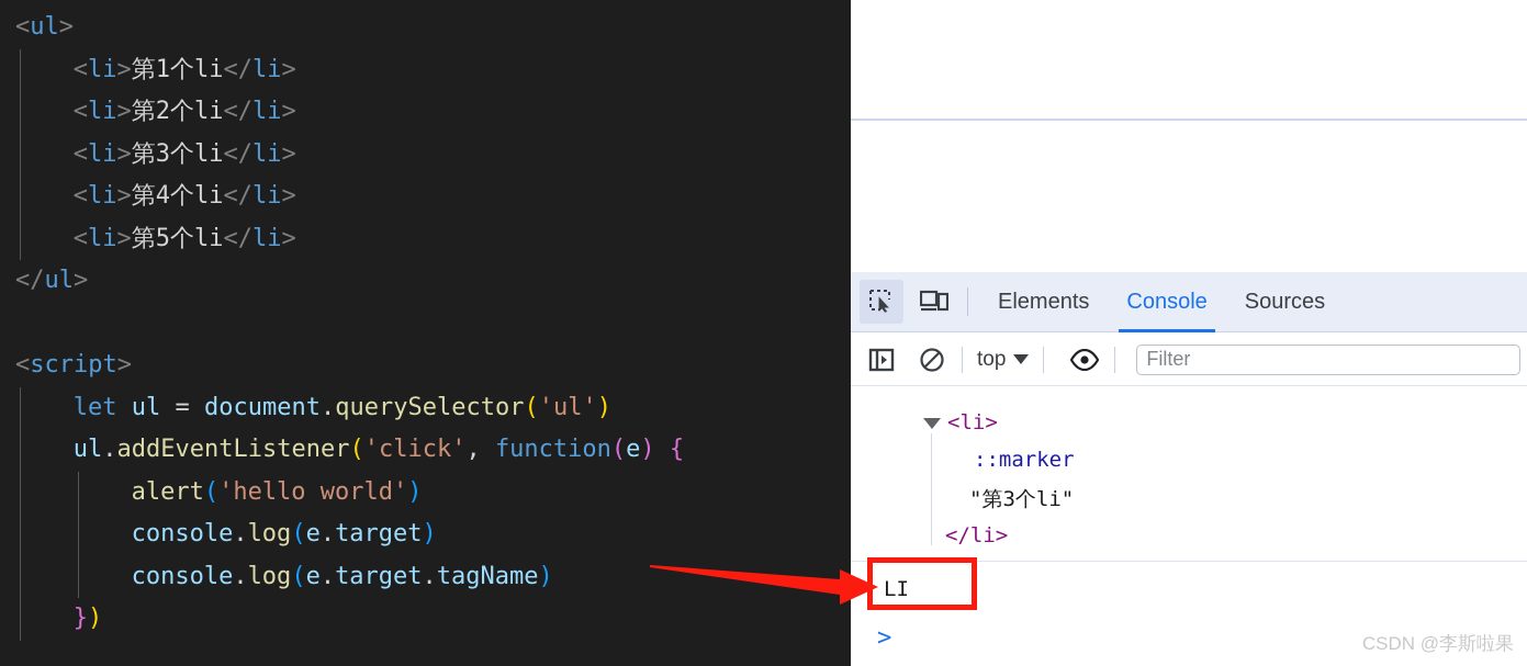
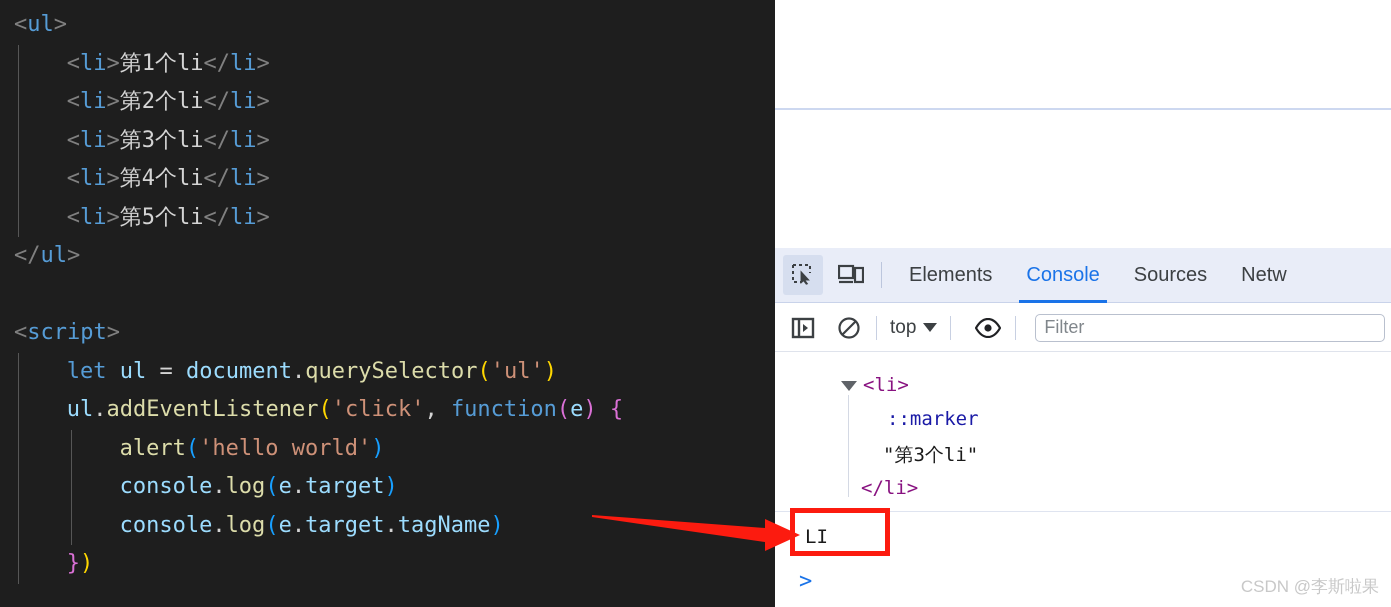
  <ul>
  <li>第1个li</li>
  <li>第2个li</li>
  <li>第3个li</li>
  <li>第4个li</li>
  <li>第5个li</li>
  </ul>
  <script>
  let ul = document.querySelector('ul')
  ul.addEventListener('click', function(e) {
  alert('hello world')
  console.log(e.target)
  console.log(e.target.tagName)
  })
  Elements
  Console
  Sources
+ Netw
  top
  Filter
  <li>
  ::marker
  "第3个li"
  </li>
  LI
  >
  CSDN @李斯啦果
